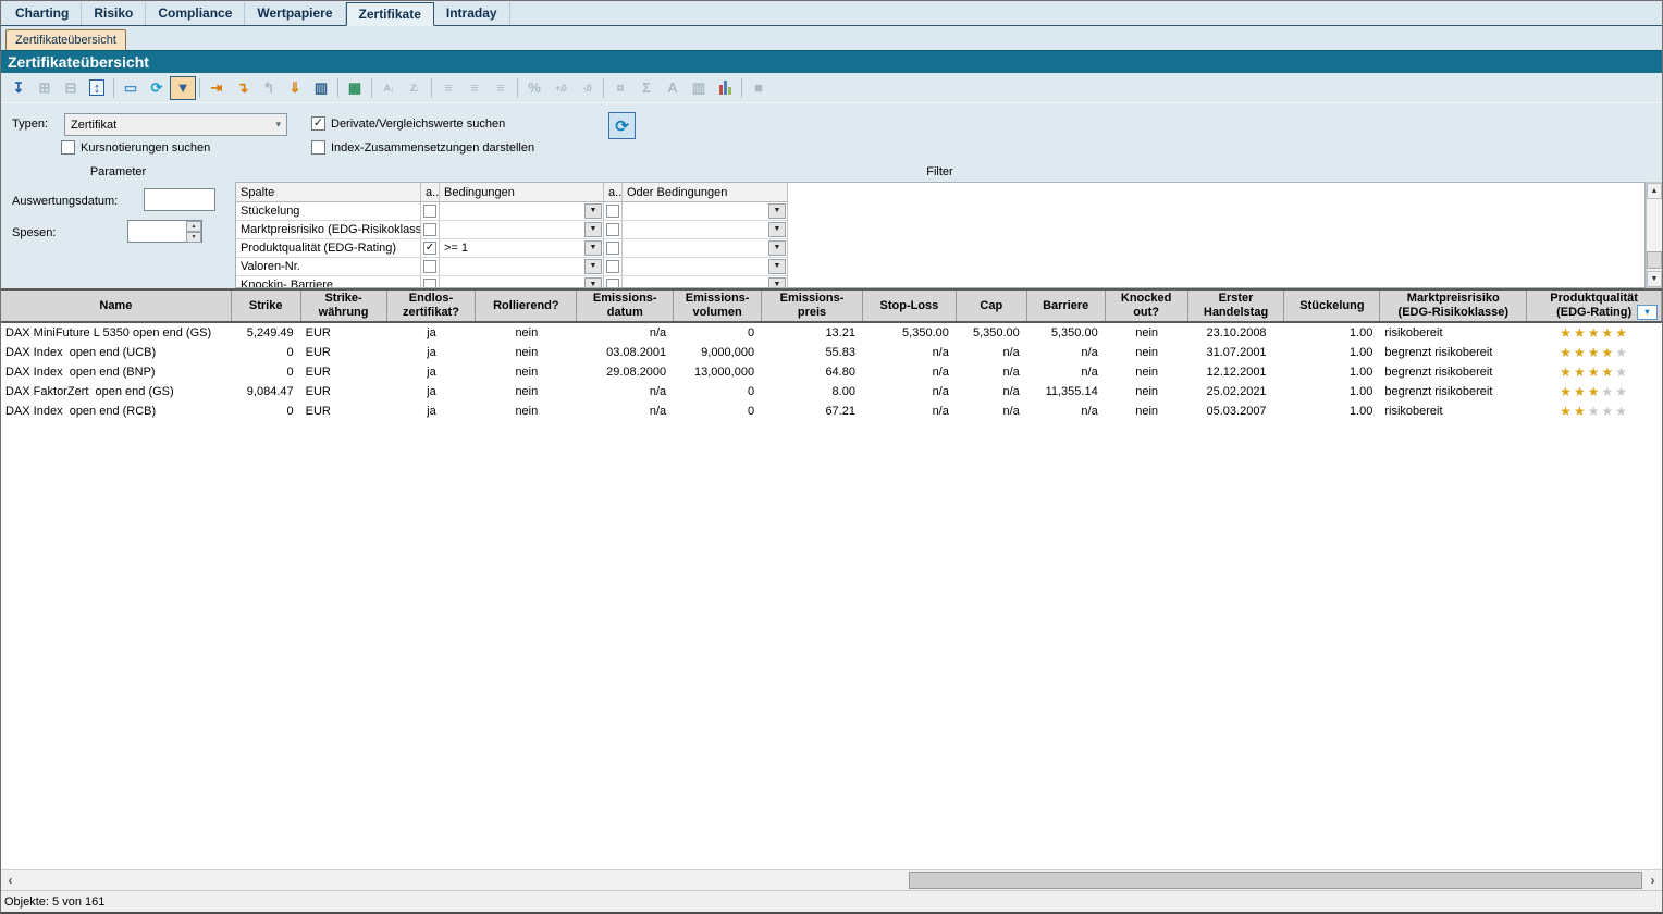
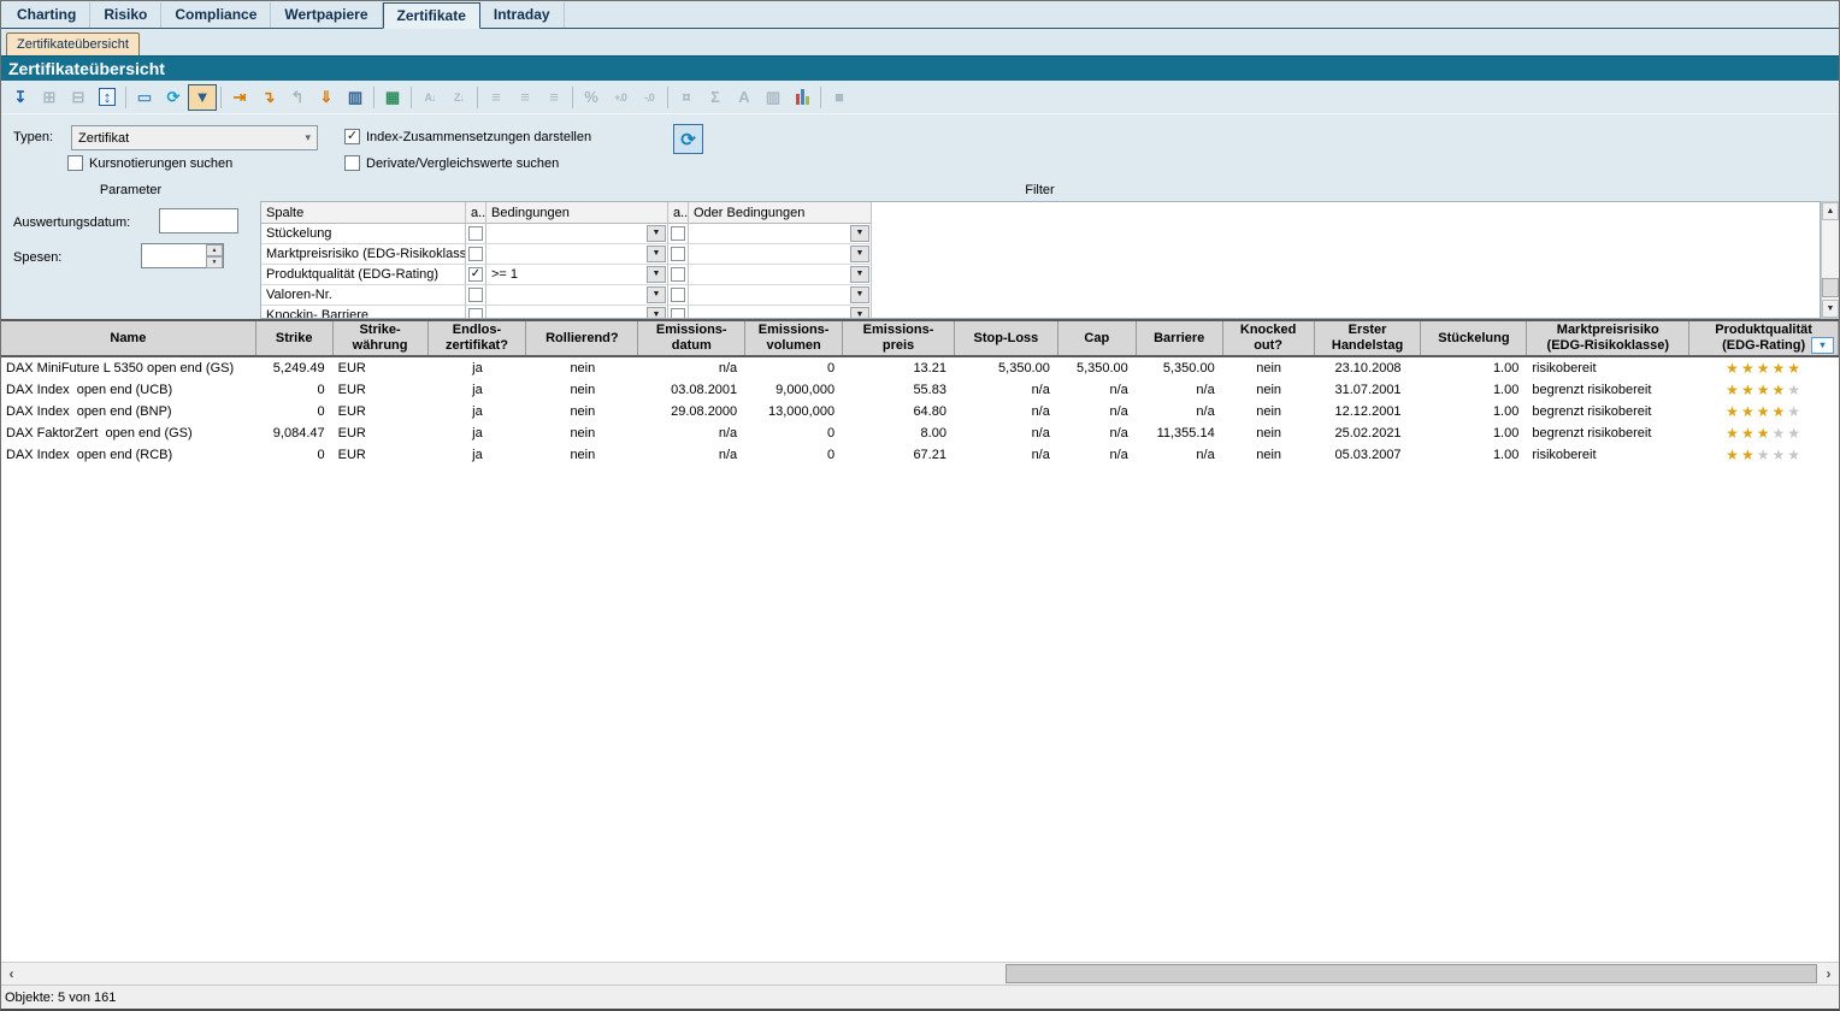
  Charting
  Risiko
  Compliance
  Wertpapiere
  Zertifikate
  Intraday
  Zertifikateübersicht
  Zertifikateübersicht
  ↧
  ⊞
  ⊟
  ↕
  ▭
  ⟳
  ▼
  ⇥
  ↴
  ↰
  ⇓
  ▥
  ▦
  A↓
  Z↓
  ≡
  ≡
  ≡
  %
  +.0
  -.0
  ¤
  Σ
  A
  ▥
  ■
  Typen:
  Zertifikat
  ▾
  ✓
- Derivate/Vergleichswerte suchen
+ Index-Zusammensetzungen darstellen
  Kursnotierungen suchen
- Index-Zusammensetzungen darstellen
+ Derivate/Vergleichswerte suchen
  ⟳
  Parameter
  Auswertungsdatum:
  Spesen:
  Filter
  Spalte
  a..
  Bedingungen
  a..
  Oder Bedingungen
  Stückelung
  Marktpreisrisiko (EDG-Risikoklass
  Produktqualität (EDG-Rating)
  ✓
  >= 1
  Valoren-Nr.
  Knockin- Barriere
  Name
  Strike
  Strike-
  währung
  Endlos-
  zertifikat?
  Rollierend?
  Emissions-
  datum
  Emissions-
  volumen
  Emissions-
  preis
  Stop-Loss
  Cap
  Barriere
  Knocked
  out?
  Erster
  Handelstag
  Stückelung
  Marktpreisrisiko
  (EDG-Risikoklasse)
  Produktqualität
  (EDG-Rating)
  ▾
  DAX MiniFuture L 5350 open end (GS)
  5,249.49
  EUR
  ja
  nein
  n/a
  0
  13.21
  5,350.00
  5,350.00
  5,350.00
  nein
  23.10.2008
  1.00
  risikobereit
  ★★★★★
  DAX Index open end (UCB)
  0
  EUR
  ja
  nein
  03.08.2001
  9,000,000
  55.83
  n/a
  n/a
  n/a
  nein
  31.07.2001
  1.00
  begrenzt risikobereit
  ★★★★★
  DAX Index open end (BNP)
  0
  EUR
  ja
  nein
  29.08.2000
  13,000,000
  64.80
  n/a
  n/a
  n/a
  nein
  12.12.2001
  1.00
  begrenzt risikobereit
  ★★★★★
  DAX FaktorZert open end (GS)
  9,084.47
  EUR
  ja
  nein
  n/a
  0
  8.00
  n/a
  n/a
  11,355.14
  nein
  25.02.2021
  1.00
  begrenzt risikobereit
  ★★★★★
  DAX Index open end (RCB)
  0
  EUR
  ja
  nein
  n/a
  0
  67.21
  n/a
  n/a
  n/a
  nein
  05.03.2007
  1.00
  risikobereit
  ★★★★★
  ‹
  ›
  Objekte: 5 von 161
